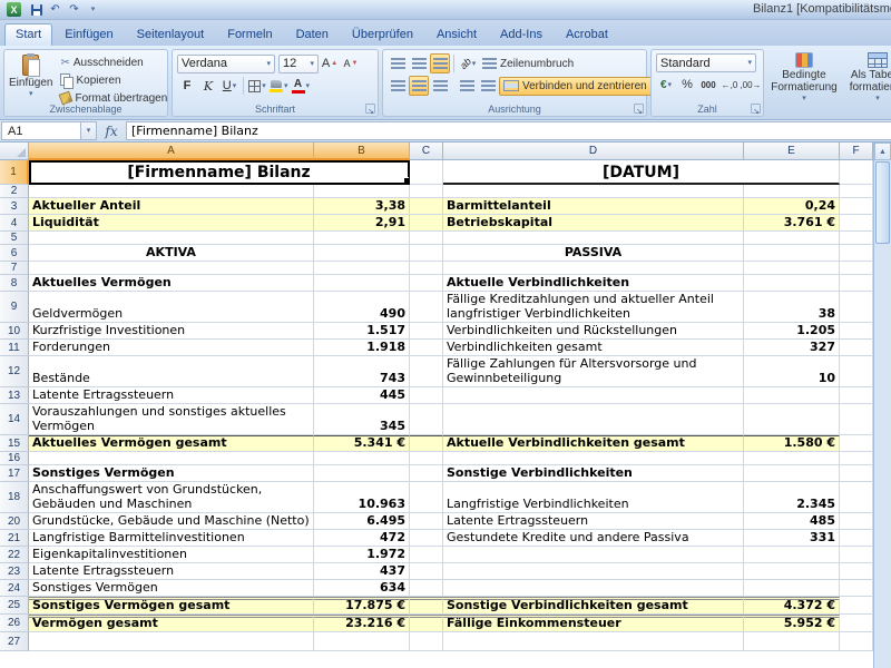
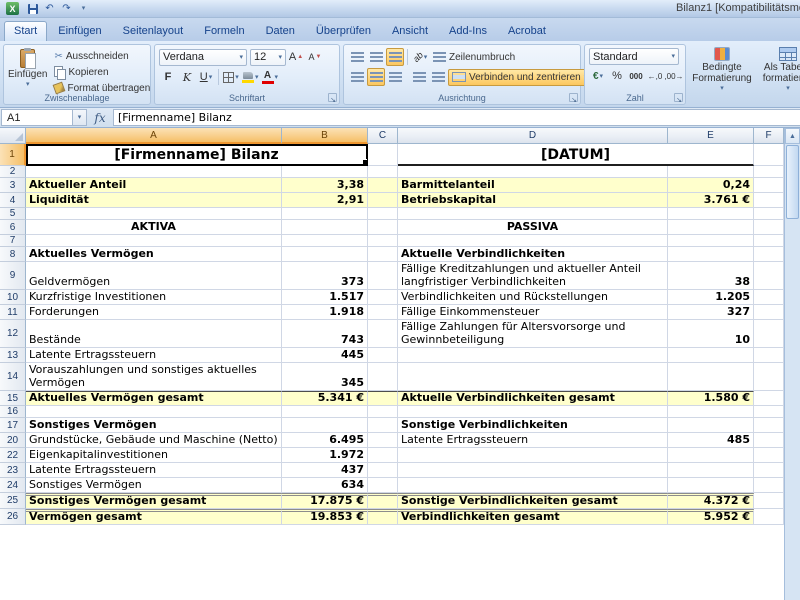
  X
  ↶
  ↷
  Bilanz1 [Kompatibilitätsm
  Start
  Einfügen
  Seitenlayout
  Formeln
  Daten
  Überprüfen
  Ansicht
  Add-Ins
  Acrobat
  Einfügen
  ✂
  Ausschneiden
  Kopieren
  Format übertragen
  Zwischenablage
  Verdana
  12
  A
  A
  F
  K
  U
  A
  Schriftart
  Zeilenumbruch
  Verbinden und zentrieren
  Ausrichtung
  Standard
  €
  %
  000
  ←,0
  ,00→
  Zahl
  Bedingte Formatierung
  Als Tabe formatie
  A1
  fx
  [Firmenname] Bilanz
  A
  B
  C
  D
  E
  F
  1
  [Firmenname] Bilanz
  [DATUM]
  2
  3
  Aktueller Anteil
  3,38
  Barmittelanteil
  0,24
  4
  Liquidität
  2,91
  Betriebskapital
  3.761 €
  5
  6
  AKTIVA
  PASSIVA
  7
  8
  Aktuelles Vermögen
  Aktuelle Verbindlichkeiten
  9
  Geldvermögen
- 490
+ 373
  Fällige Kreditzahlungen und aktueller Anteil
  langfristiger Verbindlichkeiten
  38
  10
  Kurzfristige Investitionen
  1.517
  Verbindlichkeiten und Rückstellungen
  1.205
  11
  Forderungen
  1.918
- Verbindlichkeiten gesamt
+ Fällige Einkommensteuer
  327
  12
  Bestände
  743
  Fällige Zahlungen für Altersvorsorge und
  Gewinnbeteiligung
  10
  13
  Latente Ertragssteuern
  445
  14
  Vorauszahlungen und sonstiges aktuelles
  Vermögen
  345
  15
  Aktuelles Vermögen gesamt
  5.341 €
  Aktuelle Verbindlichkeiten gesamt
  1.580 €
  16
  17
  Sonstiges Vermögen
  Sonstige Verbindlichkeiten
- 18
- Anschaffungswert von Grundstücken,
- Gebäuden und Maschinen
- 10.963
- Langfristige Verbindlichkeiten
- 2.345
  20
  Grundstücke, Gebäude und Maschine (Netto)
  6.495
  Latente Ertragssteuern
  485
- 21
- Langfristige Barmittelinvestitionen
- 472
- Gestundete Kredite und andere Passiva
- 331
  22
  Eigenkapitalinvestitionen
  1.972
  23
  Latente Ertragssteuern
  437
  24
  Sonstiges Vermögen
  634
  25
  Sonstiges Vermögen gesamt
  17.875 €
  Sonstige Verbindlichkeiten gesamt
  4.372 €
  26
  Vermögen gesamt
- 23.216 €
+ 19.853 €
- Fällige Einkommensteuer
+ Verbindlichkeiten gesamt
  5.952 €
- 27
